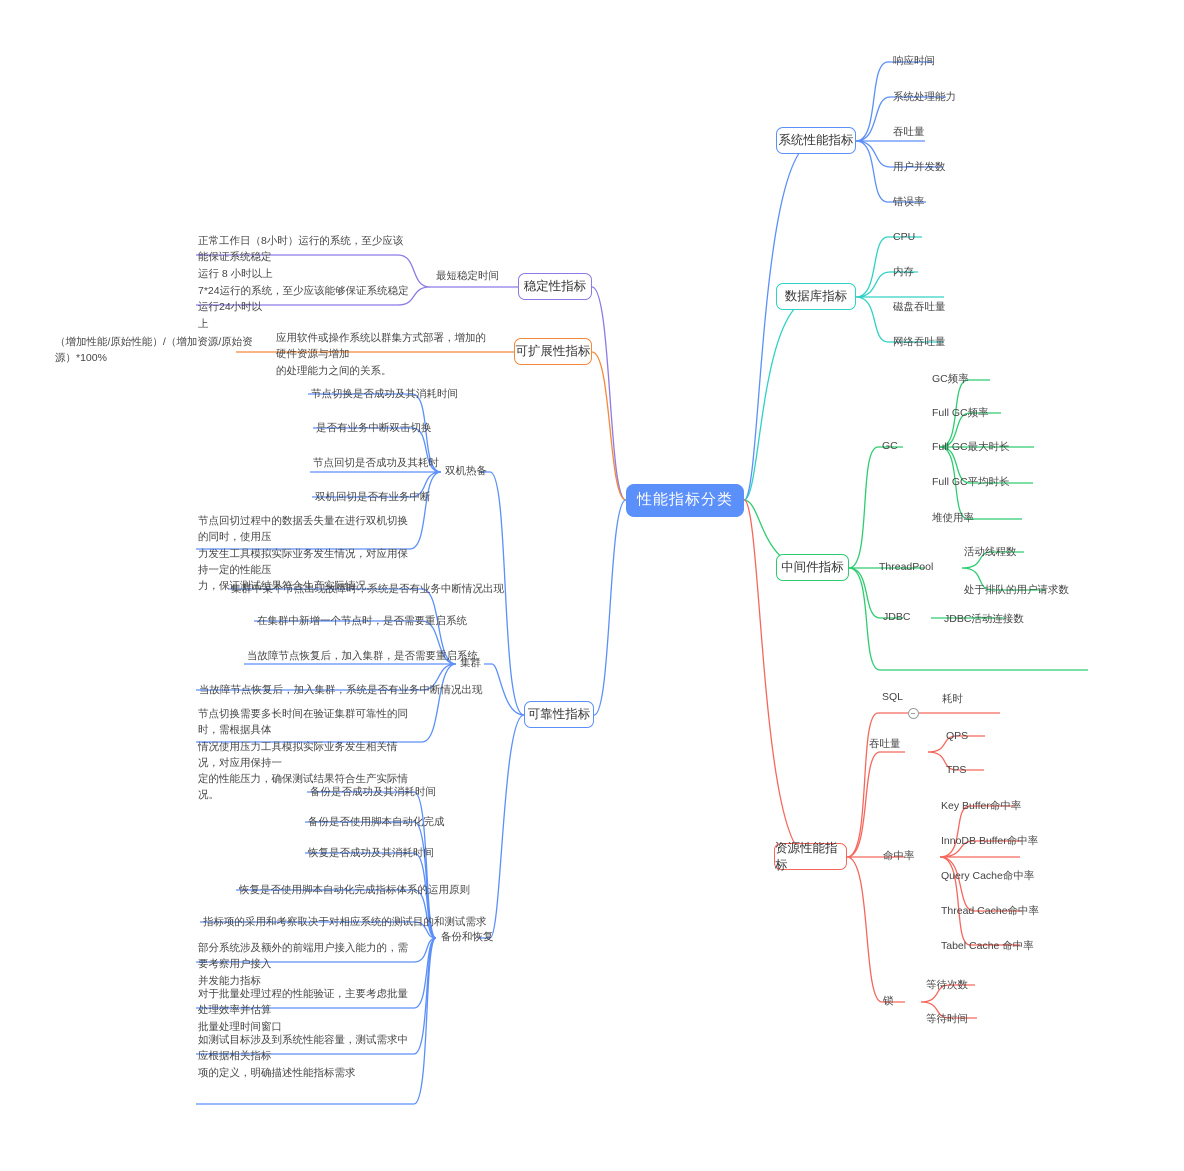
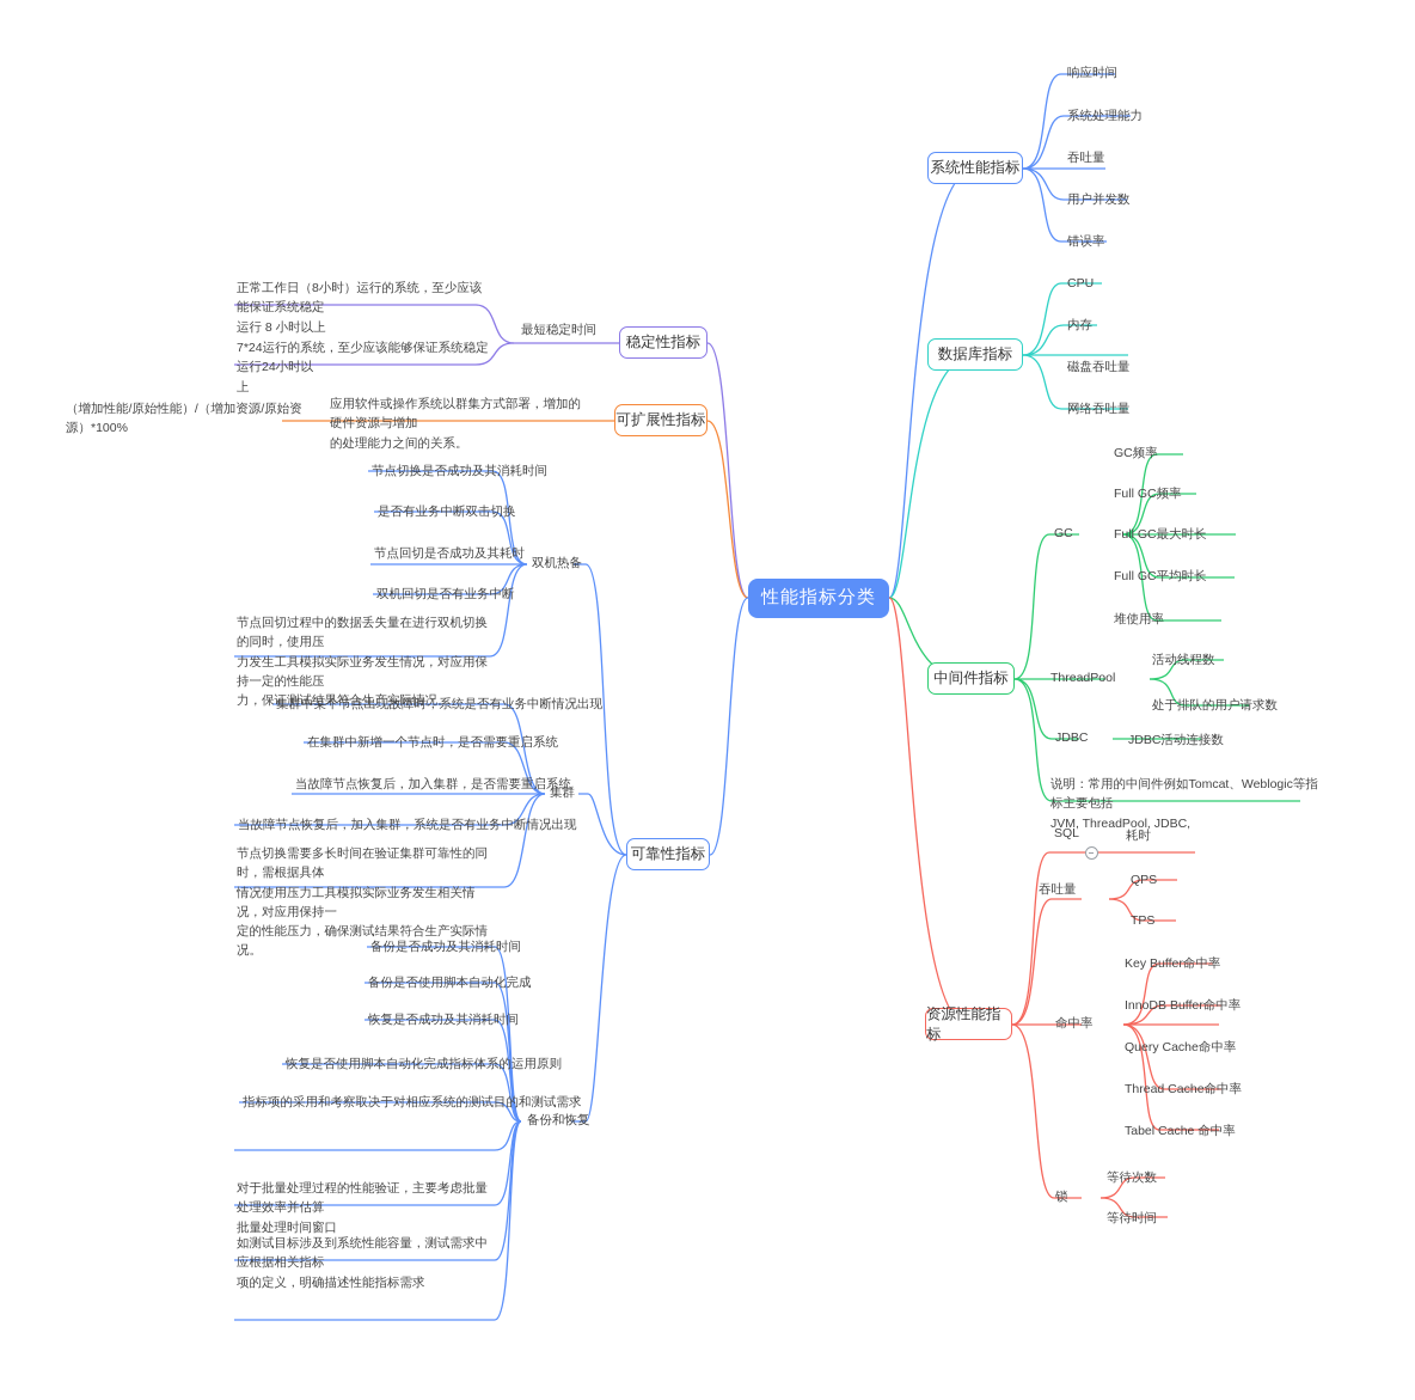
  性能指标分类
  系统性能指标
  响应时间
  系统处理能力
  吞吐量
  用户并发数
  错误率
  数据库指标
  CPU
  内存
  磁盘吞吐量
  网络吞吐量
  中间件指标
  GC
  GC频率
  Full GC频率
  Full GC最大时长
  Full GC平均时长
  堆使用率
  ThreadPool
  活动线程数
  处于排队的用户请求数
  JDBC
  JDBC活动连接数
+ 说明：常用的中间件例如Tomcat、Weblogic等指标主要包括
+ JVM, ThreadPool, JDBC,
  资源性能指标
  SQL
  耗时
  吞吐量
  QPS
  TPS
  命中率
  Key Buffer命中率
  InnoDB Buffer命中率
  Query Cache命中率
  Thread Cache命中率
  Tabel Cache 命中率
  锁
  等待次数
  等待时间
  稳定性指标
  最短稳定时间
  正常工作日（8小时）运行的系统，至少应该能保证系统稳定
  运行 8 小时以上
  7*24运行的系统，至少应该能够保证系统稳定运行24小时以
  上
  可扩展性指标
  应用软件或操作系统以群集方式部署，增加的硬件资源与增加
  的处理能力之间的关系。
  （增加性能/原始性能）/（增加资源/原始资源）*100%
  可靠性指标
  双机热备
  节点切换是否成功及其消耗时间
  是否有业务中断双击切换
  节点回切是否成功及其耗时
  双机回切是否有业务中断
  节点回切过程中的数据丢失量在进行双机切换的同时，使用压
  力发生工具模拟实际业务发生情况，对应用保持一定的性能压
  力，保证测试结果符合生产实际情况。
  集群
  集群中某个节点出现故障时，系统是否有业务中断情况出现
  在集群中新增一个节点时，是否需要重启系统
  当故障节点恢复后，加入集群，是否需要重启系统
  当故障节点恢复后，加入集群，系统是否有业务中断情况出现
  节点切换需要多长时间在验证集群可靠性的同时，需根据具体
  情况使用压力工具模拟实际业务发生相关情况，对应用保持一
  定的性能压力，确保测试结果符合生产实际情况。
  备份和恢复
  备份是否成功及其消耗时间
  备份是否使用脚本自动化完成
  恢复是否成功及其消耗时间
  恢复是否使用脚本自动化完成指标体系的运用原则
  指标项的采用和考察取决于对相应系统的测试目的和测试需求
- 部分系统涉及额外的前端用户接入能力的，需要考察用户接入
- 并发能力指标
  对于批量处理过程的性能验证，主要考虑批量处理效率并估算
  批量处理时间窗口
  如测试目标涉及到系统性能容量，测试需求中应根据相关指标
  项的定义，明确描述性能指标需求
